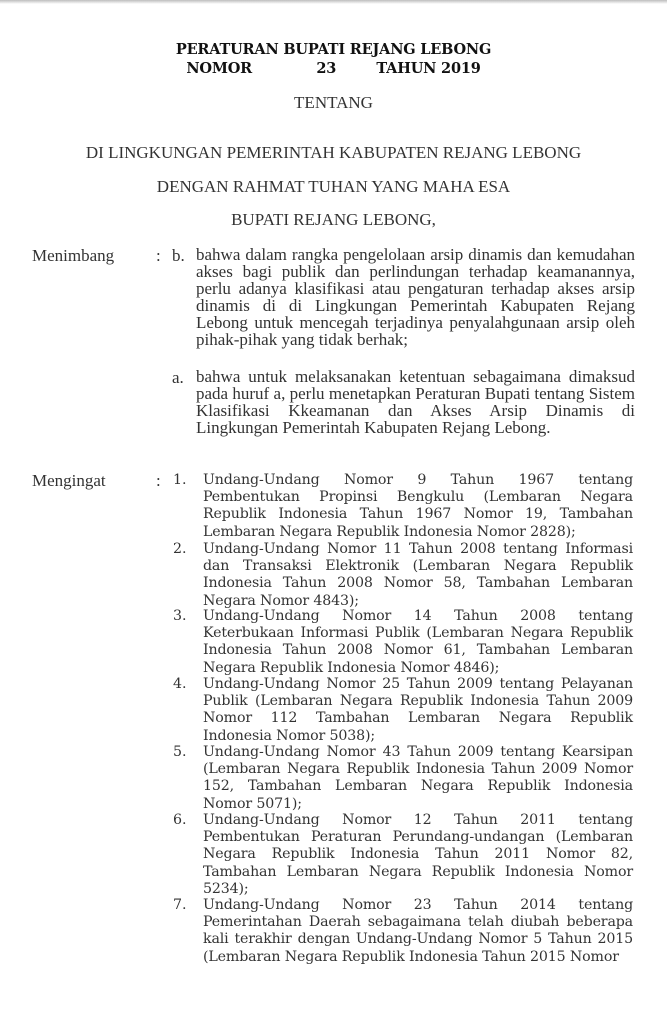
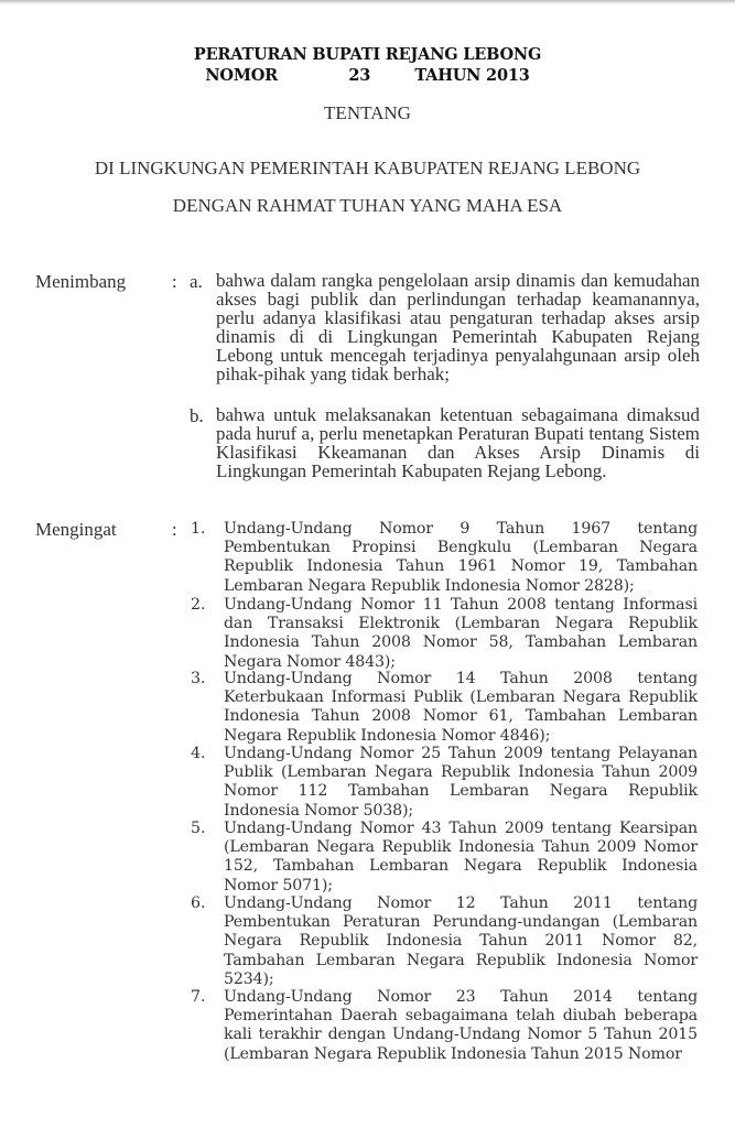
  PERATURAN BUPATI REJANG LEBONG
- NOMOR 23 TAHUN 2019
+ NOMOR 23 TAHUN 2013
  TENTANG
  DI LINGKUNGAN PEMERINTAH KABUPATEN REJANG LEBONG
  DENGAN RAHMAT TUHAN YANG MAHA ESA
- BUPATI REJANG LEBONG,
  Menimbang
  :
- b.
+ a.
  bahwa dalam rangka pengelolaan arsip dinamis dan kemudahan akses bagi publik dan perlindungan terhadap keamanannya, perlu adanya klasifikasi atau pengaturan terhadap akses arsip dinamis di di Lingkungan Pemerintah Kabupaten Rejang Lebong untuk mencegah terjadinya penyalahgunaan arsip oleh pihak-pihak yang tidak berhak;
- a.
+ b.
  bahwa untuk melaksanakan ketentuan sebagaimana dimaksud pada huruf a, perlu menetapkan Peraturan Bupati tentang Sistem Klasifikasi Kkeamanan dan Akses Arsip Dinamis di Lingkungan Pemerintah Kabupaten Rejang Lebong.
  Mengingat
  :
  1.
- Undang-Undang Nomor 9 Tahun 1967 tentang Pembentukan Propinsi Bengkulu (Lembaran Negara Republik Indonesia Tahun 1967 Nomor 19, Tambahan Lembaran Negara Republik Indonesia Nomor 2828);
+ Undang-Undang Nomor 9 Tahun 1967 tentang Pembentukan Propinsi Bengkulu (Lembaran Negara Republik Indonesia Tahun 1961 Nomor 19, Tambahan Lembaran Negara Republik Indonesia Nomor 2828);
  2.
  Undang-Undang Nomor 11 Tahun 2008 tentang Informasi dan Transaksi Elektronik (Lembaran Negara Republik Indonesia Tahun 2008 Nomor 58, Tambahan Lembaran Negara Nomor 4843);
  3.
  Undang-Undang Nomor 14 Tahun 2008 tentang Keterbukaan Informasi Publik (Lembaran Negara Republik Indonesia Tahun 2008 Nomor 61, Tambahan Lembaran Negara Republik Indonesia Nomor 4846);
  4.
  Undang-Undang Nomor 25 Tahun 2009 tentang Pelayanan Publik (Lembaran Negara Republik Indonesia Tahun 2009 Nomor 112 Tambahan Lembaran Negara Republik Indonesia Nomor 5038);
  5.
  Undang-Undang Nomor 43 Tahun 2009 tentang Kearsipan (Lembaran Negara Republik Indonesia Tahun 2009 Nomor 152, Tambahan Lembaran Negara Republik Indonesia Nomor 5071);
  6.
  Undang-Undang Nomor 12 Tahun 2011 tentang Pembentukan Peraturan Perundang-undangan (Lembaran Negara Republik Indonesia Tahun 2011 Nomor 82, Tambahan Lembaran Negara Republik Indonesia Nomor 5234);
  7.
  Undang-Undang Nomor 23 Tahun 2014 tentang Pemerintahan Daerah sebagaimana telah diubah beberapa kali terakhir dengan Undang-Undang Nomor 5 Tahun 2015 (Lembaran Negara Republik Indonesia Tahun 2015 Nomor
